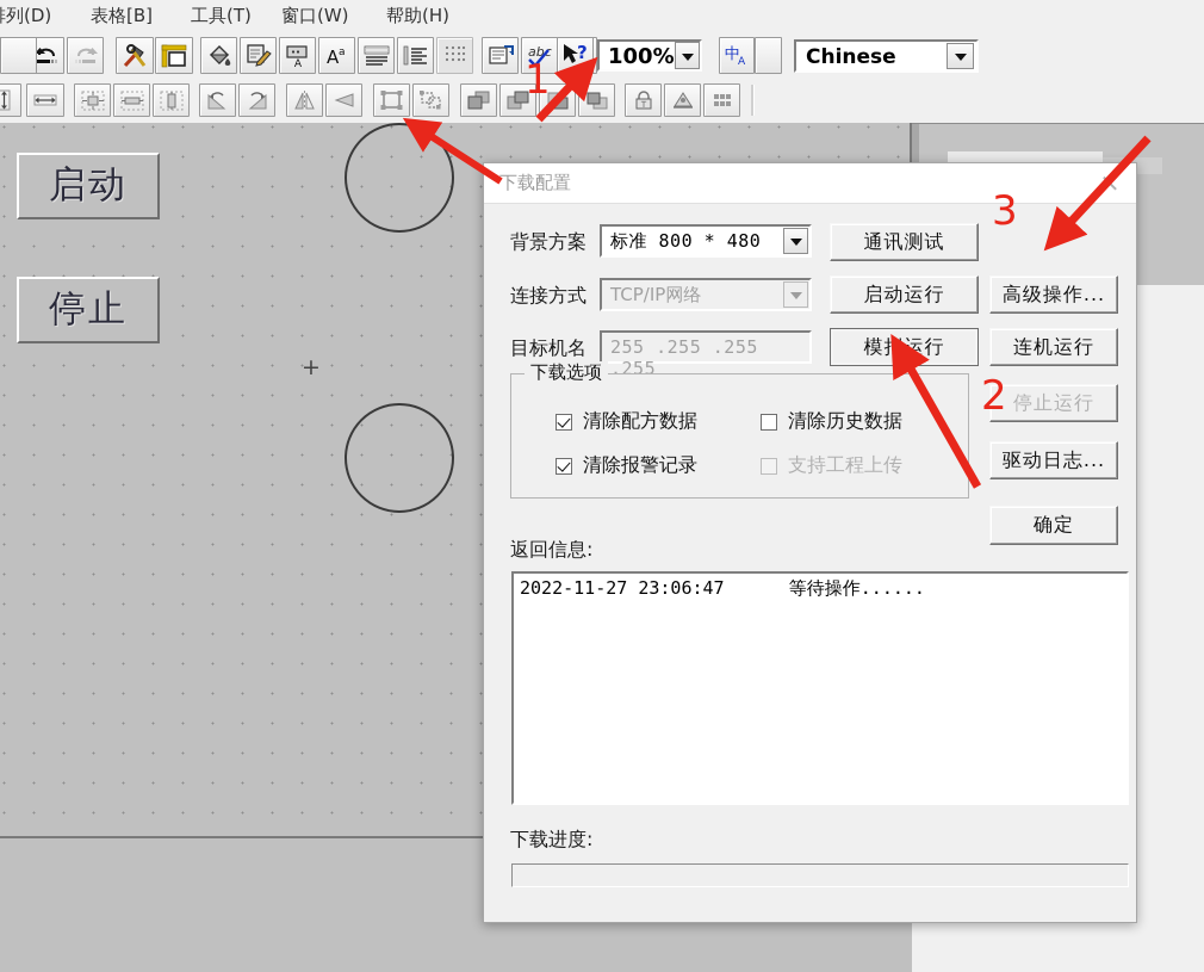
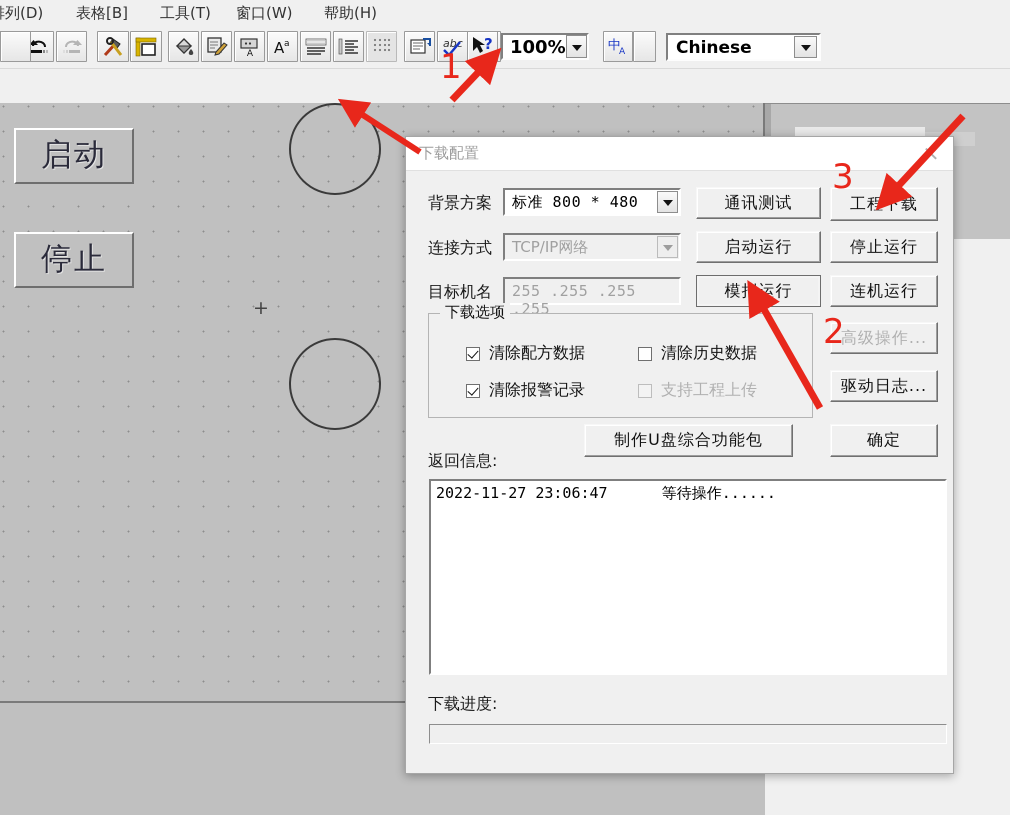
  列(D)
  表格[B]
  工具(T)
  窗口(W)
  帮助(H)
  A
  A
  a
  ?
  100%
  中
  A
  Chinese
- T
  启动
  停止
  +
  下载配置
  背景方案
  标准 800 * 480
  连接方式
  TCP/IP网络
  目标机名
  255 .255 .255 .255
  下载选项
  清除配方数据
  清除历史数据
  清除报警记录
  支持工程上传
  通讯测试
  启动运行
  模拟运行
+ 工程下载
- 高级操作...
+ 停止运行
  连机运行
- 停止运行
+ 高级操作...
  驱动日志...
  确定
+ 制作U盘综合功能包
  返回信息:
  2022-11-27 23:06:47 等待操作......
  下载进度:
  1
  2
  3
